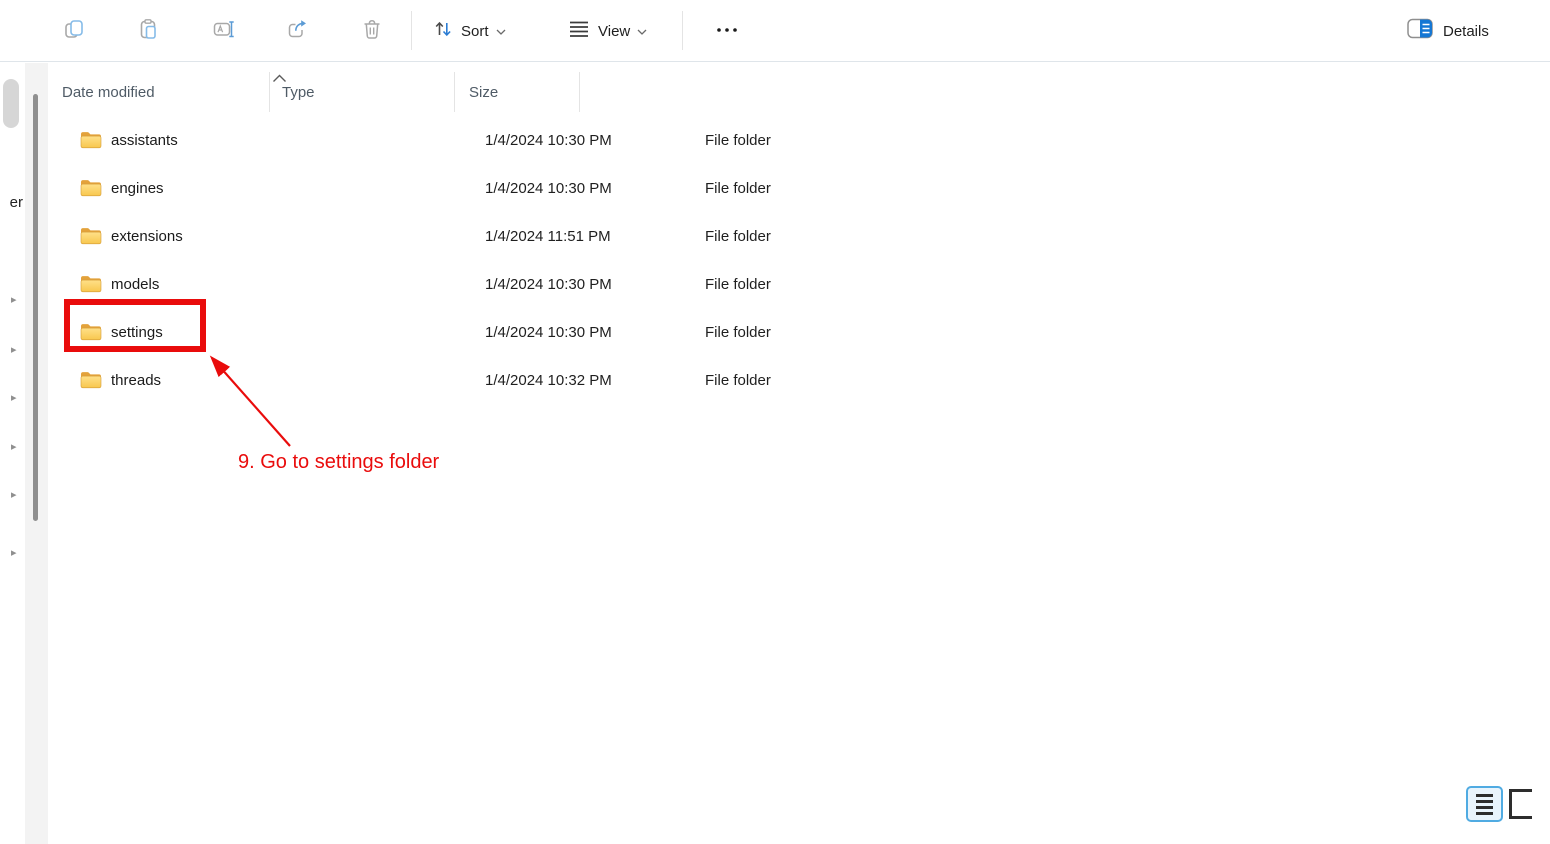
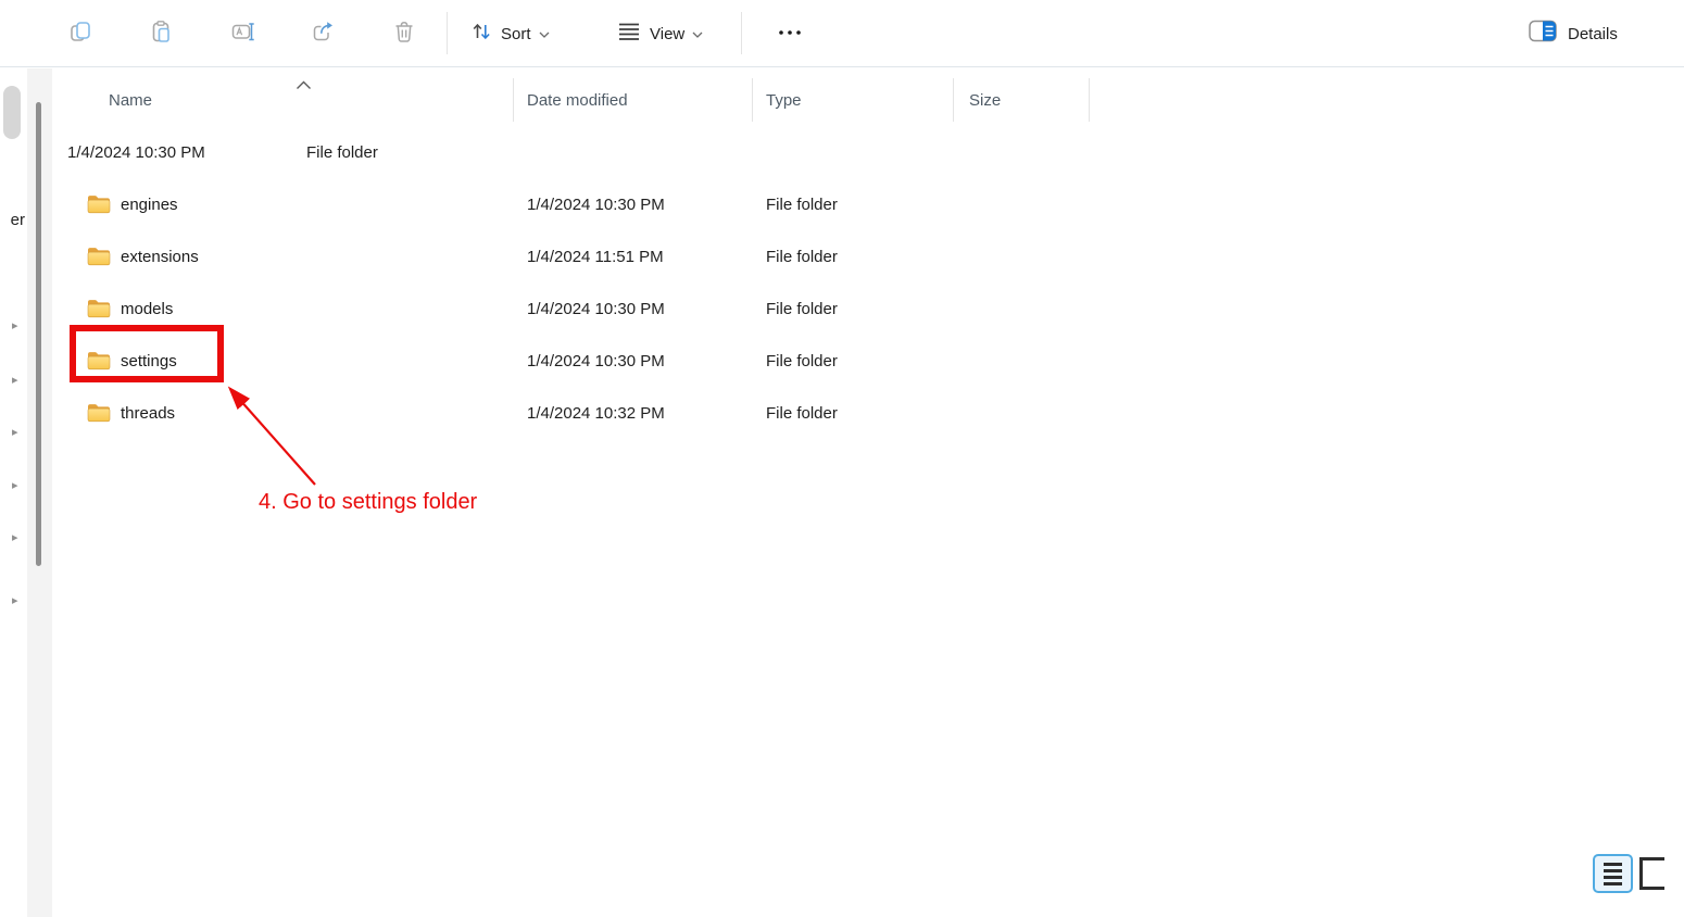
  Sort
  View
  Details
  er
  ▸
  ▸
  ▸
  ▸
  ▸
  ▸
+ Name
  Date modified
  Type
  Size
- assistants
  1/4/2024 10:30 PM
  File folder
  engines
  1/4/2024 10:30 PM
  File folder
  extensions
  1/4/2024 11:51 PM
  File folder
  models
  1/4/2024 10:30 PM
  File folder
  settings
  1/4/2024 10:30 PM
  File folder
  threads
  1/4/2024 10:32 PM
  File folder
- 9. Go to settings folder
+ 4. Go to settings folder
